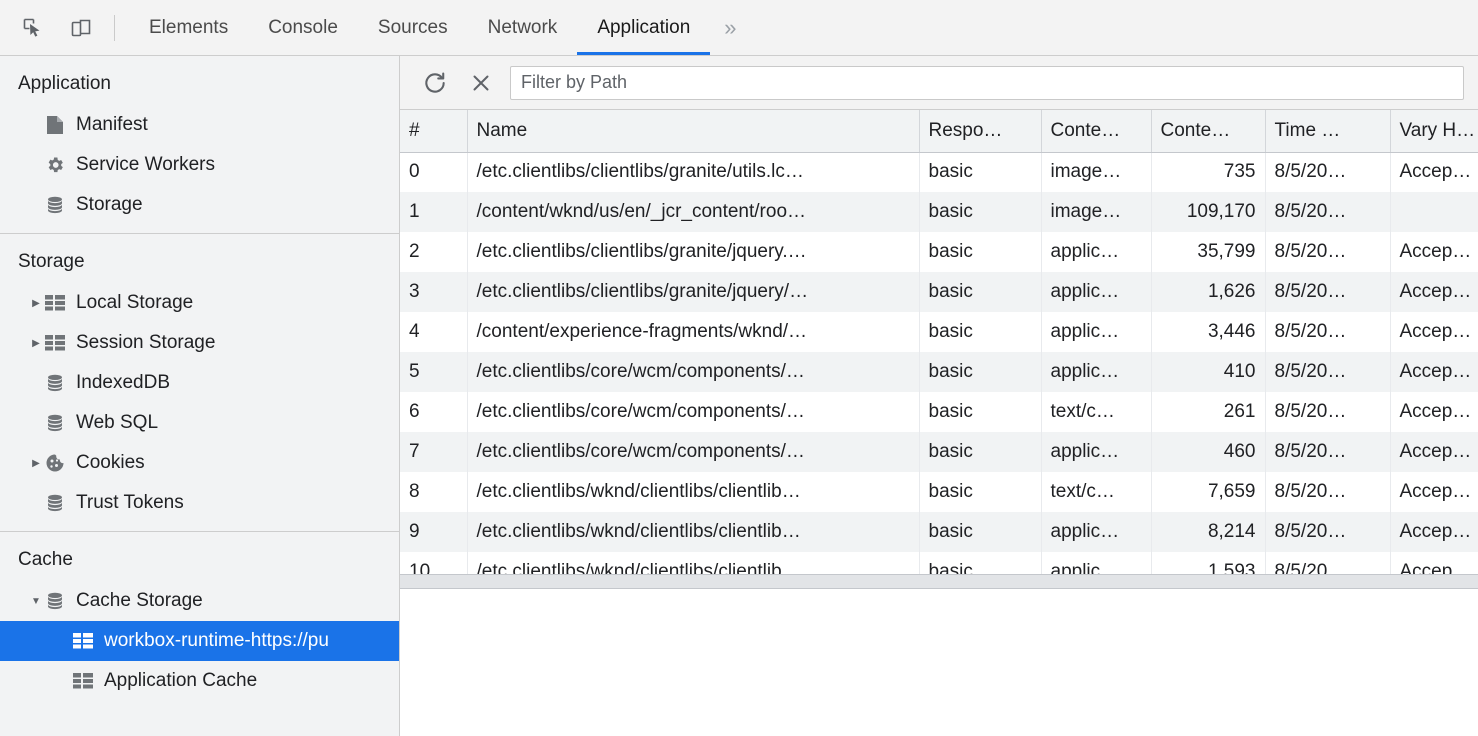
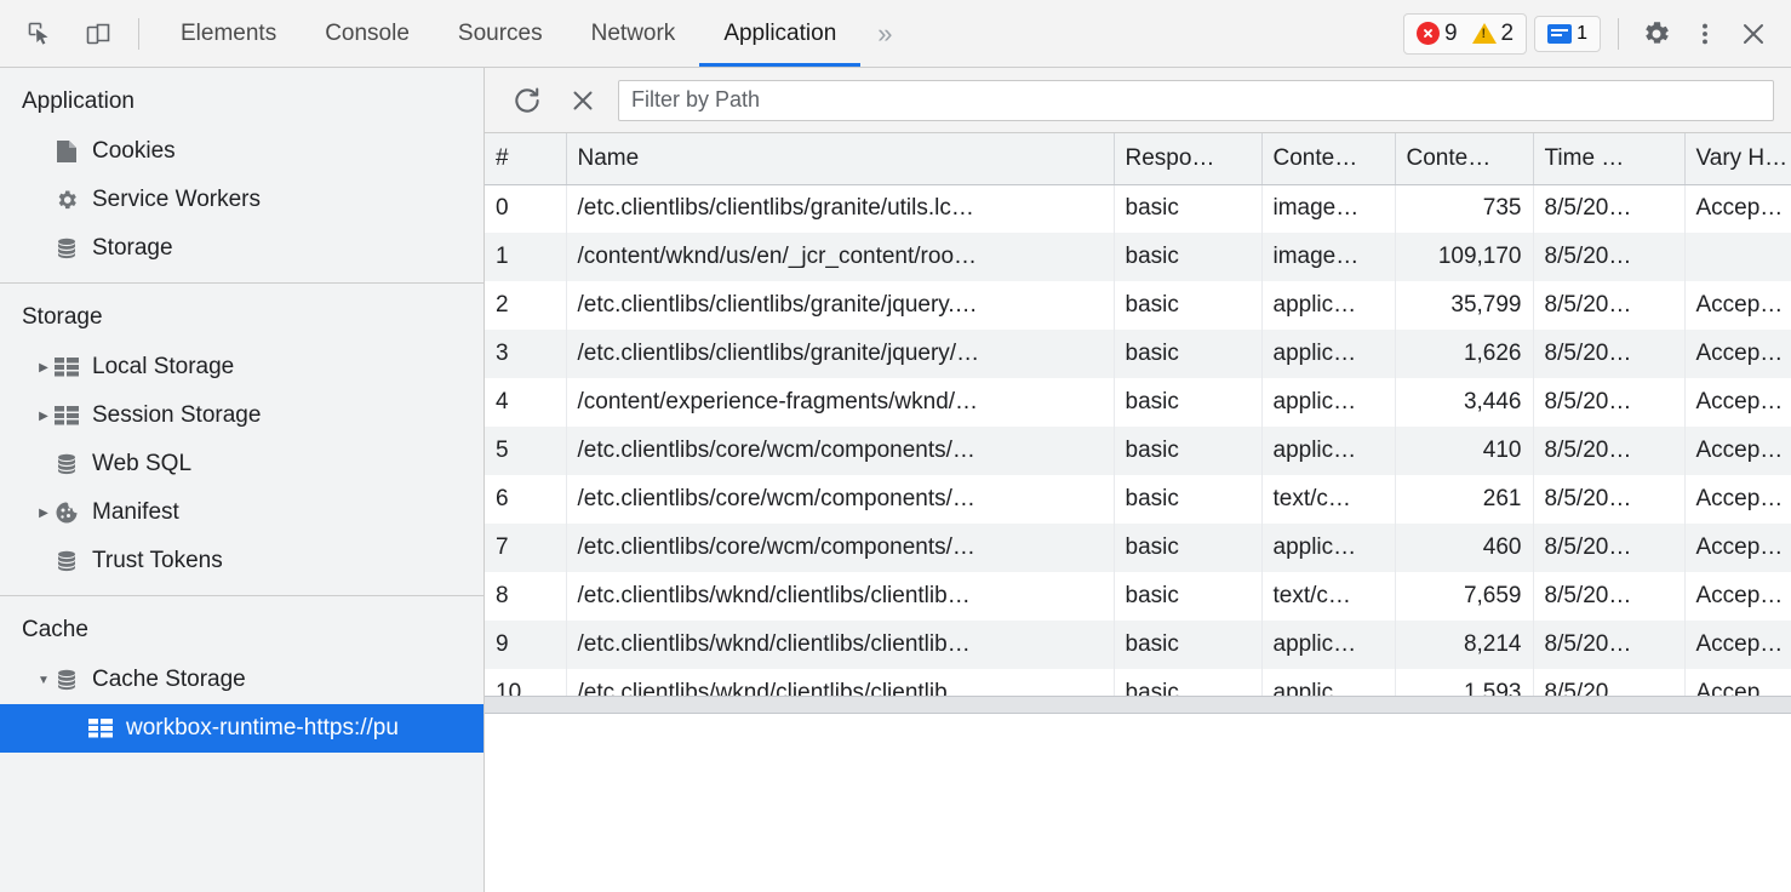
  Elements
  Console
  Sources
  Network
  Application
  »
+ 9
+ 2
+ 1
  Application
- Manifest
+ Cookies
  Service Workers
  Storage
  Storage
  ▶
  Local Storage
  ▶
  Session Storage
- IndexedDB
  Web SQL
  ▶
- Cookies
+ Manifest
  Trust Tokens
  Cache
  ▼
  Cache Storage
  workbox-runtime-https://pu
- Application Cache
  Filter by Path
  #	Name	Respo…	Conte…	Conte…	Time …	Vary H…
  0	/etc.clientlibs/clientlibs/granite/utils.lc…	basic	image…	735	8/5/20…	Accep…
  1	/content/wknd/us/en/_jcr_content/roo…	basic	image…	109,170	8/5/20…
  2	/etc.clientlibs/clientlibs/granite/jquery.…	basic	applic…	35,799	8/5/20…	Accep…
  3	/etc.clientlibs/clientlibs/granite/jquery/…	basic	applic…	1,626	8/5/20…	Accep…
  4	/content/experience-fragments/wknd/…	basic	applic…	3,446	8/5/20…	Accep…
  5	/etc.clientlibs/core/wcm/components/…	basic	applic…	410	8/5/20…	Accep…
  6	/etc.clientlibs/core/wcm/components/…	basic	text/c…	261	8/5/20…	Accep…
  7	/etc.clientlibs/core/wcm/components/…	basic	applic…	460	8/5/20…	Accep…
  8	/etc.clientlibs/wknd/clientlibs/clientlib…	basic	text/c…	7,659	8/5/20…	Accep…
  9	/etc.clientlibs/wknd/clientlibs/clientlib…	basic	applic…	8,214	8/5/20…	Accep…
  10	/etc.clientlibs/wknd/clientlibs/clientlib…	basic	applic…	1,593	8/5/20…	Accep…
